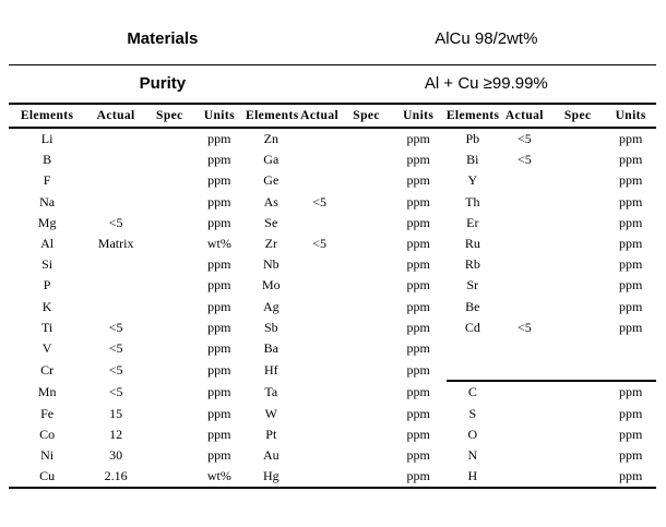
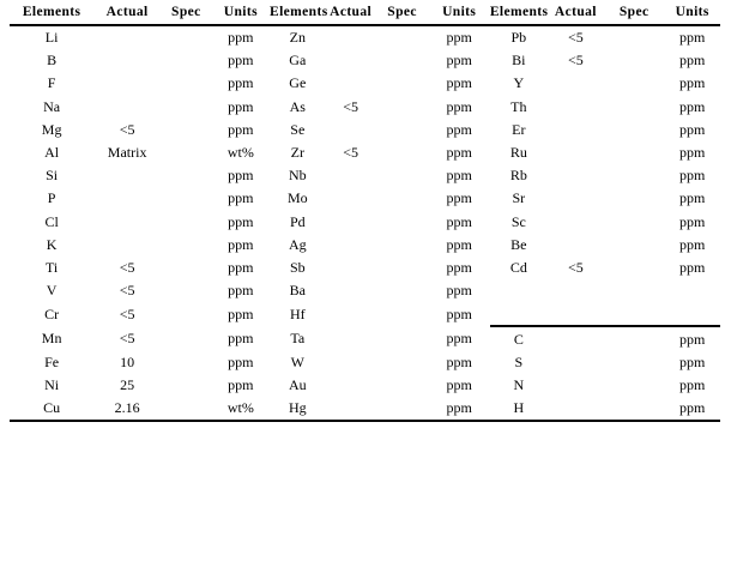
- Materials	AlCu 98/2wt%
- Purity	Al + Cu ≥99.99%
  Elements	Actual	Spec	Units	Elements	Actual	Spec	Units	Elements	Actual	Spec	Units
  Li			ppm	Zn			ppm	Pb	<5		ppm
  B			ppm	Ga			ppm	Bi	<5		ppm
  F			ppm	Ge			ppm	Y			ppm
  Na			ppm	As	<5		ppm	Th			ppm
  Mg	<5		ppm	Se			ppm	Er			ppm
  Al	Matrix		wt%	Zr	<5		ppm	Ru			ppm
  Si			ppm	Nb			ppm	Rb			ppm
  P			ppm	Mo			ppm	Sr			ppm
+ Cl			ppm	Pd			ppm	Sc			ppm
  K			ppm	Ag			ppm	Be			ppm
  Ti	<5		ppm	Sb			ppm	Cd	<5		ppm
  V	<5		ppm	Ba			ppm
  Cr	<5		ppm	Hf			ppm
  Mn	<5		ppm	Ta			ppm	C			ppm
- Fe	15		ppm	W			ppm	S			ppm
+ Fe	10		ppm	W			ppm	S			ppm
- Co	12		ppm	Pt			ppm	O			ppm
- Ni	30		ppm	Au			ppm	N			ppm
+ Ni	25		ppm	Au			ppm	N			ppm
  Cu	2.16		wt%	Hg			ppm	H			ppm
